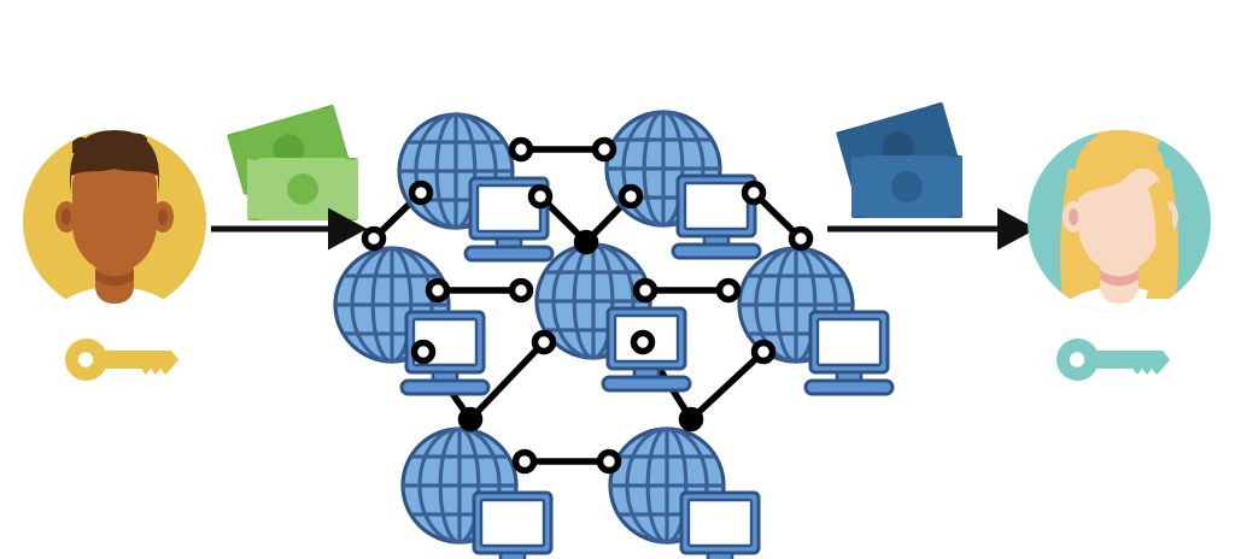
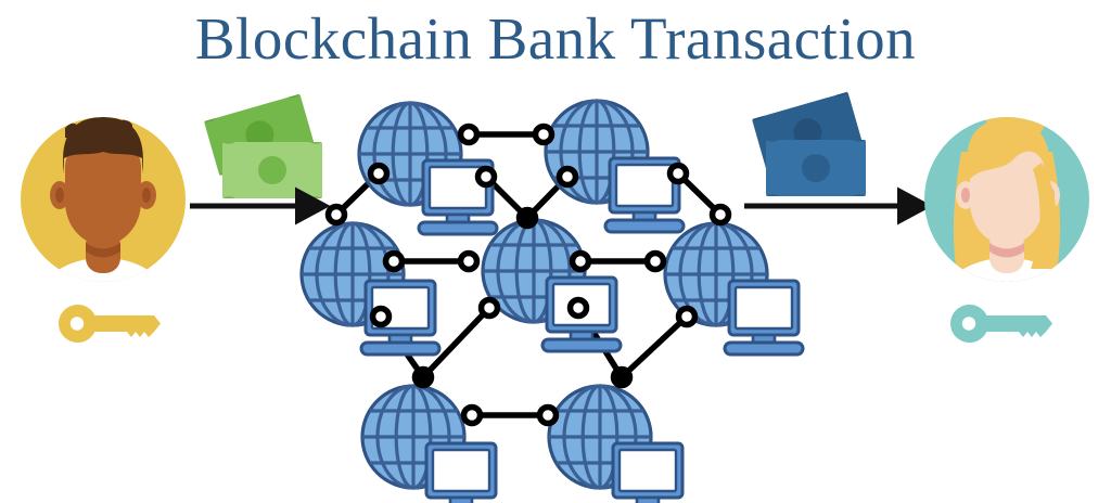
+ Blockchain Bank Transaction
